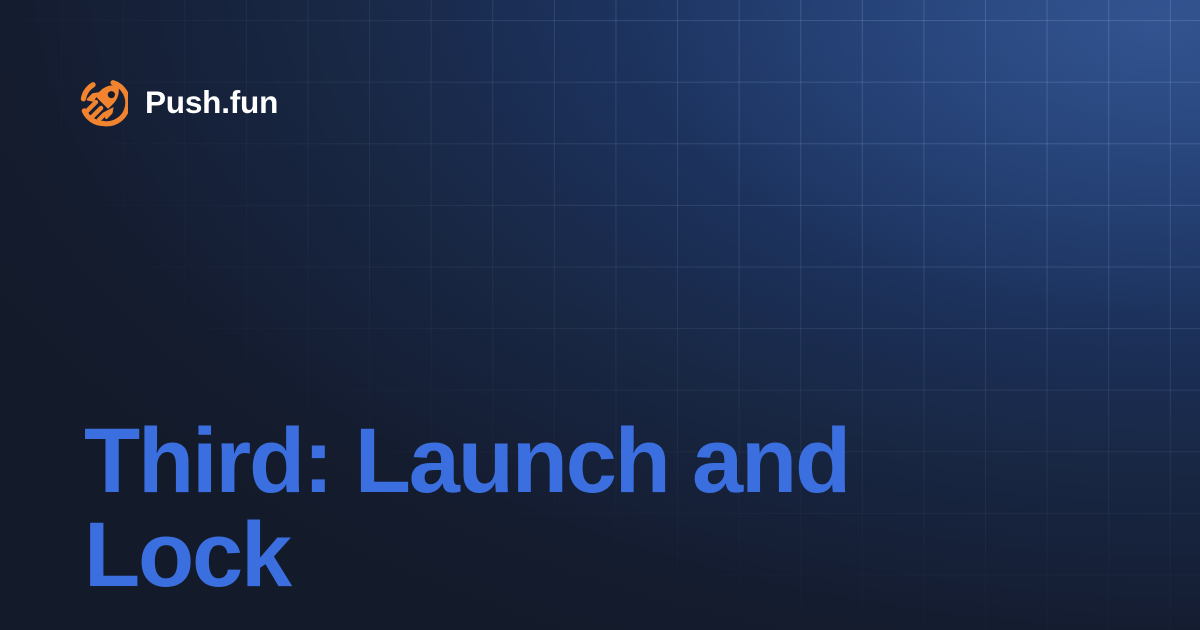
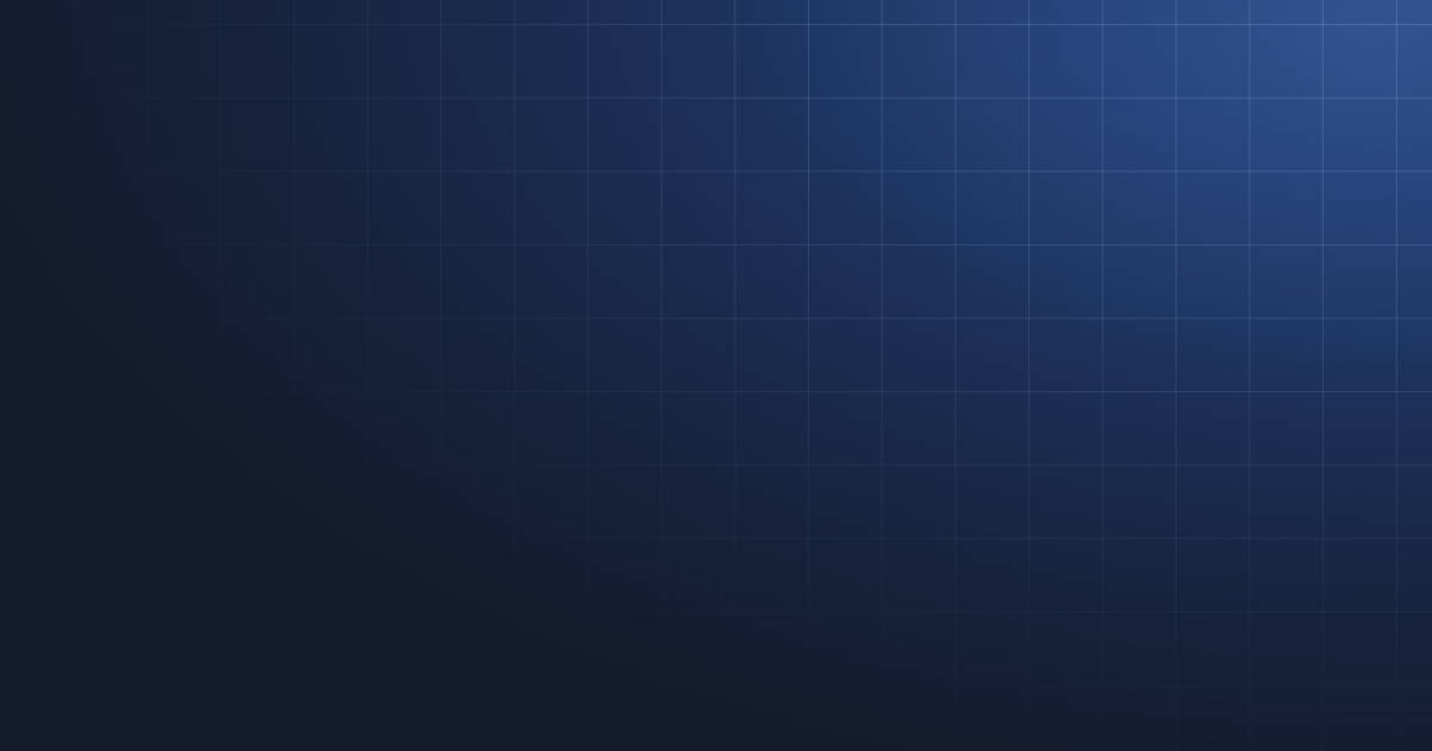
- Push.fun
- Third: Launch and Lock
